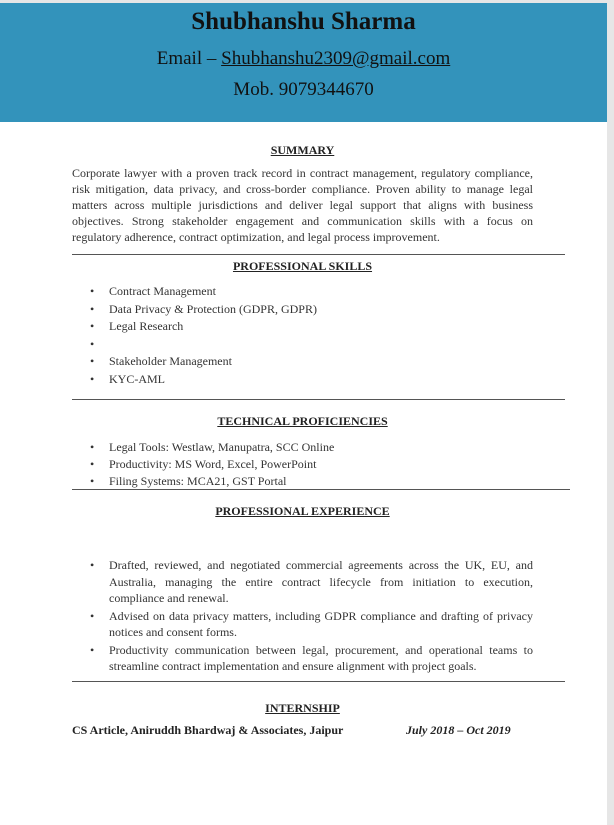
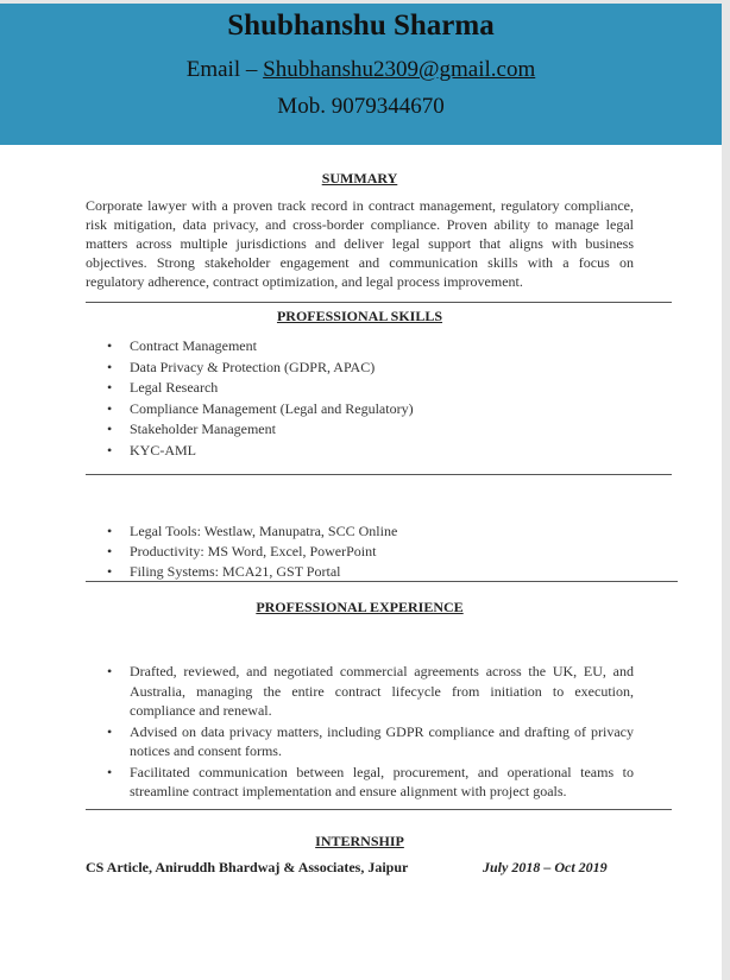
  Shubhanshu Sharma
  Email – Shubhanshu2309@gmail.com
  Mob. 9079344670
  SUMMARY
  Corporate lawyer with a proven track record in contract management, regulatory compliance, risk mitigation, data privacy, and cross-border compliance. Proven ability to manage legal matters across multiple jurisdictions and deliver legal support that aligns with business objectives. Strong stakeholder engagement and communication skills with a focus on regulatory adherence, contract optimization, and legal process improvement.
  PROFESSIONAL SKILLS
  •
  Contract Management
  •
- Data Privacy & Protection (GDPR, GDPR)
+ Data Privacy & Protection (GDPR, APAC)
  •
  Legal Research
  •
+ Compliance Management (Legal and Regulatory)
  •
  Stakeholder Management
  •
  KYC-AML
- TECHNICAL PROFICIENCIES
  •
  Legal Tools: Westlaw, Manupatra, SCC Online
  •
  Productivity: MS Word, Excel, PowerPoint
  •
  Filing Systems: MCA21, GST Portal
  PROFESSIONAL EXPERIENCE
  •
  Drafted, reviewed, and negotiated commercial agreements across the UK, EU, and Australia, managing the entire contract lifecycle from initiation to execution, compliance and renewal.
  •
  Advised on data privacy matters, including GDPR compliance and drafting of privacy notices and consent forms.
  •
- Productivity communication between legal, procurement, and operational teams to streamline contract implementation and ensure alignment with project goals.
+ Facilitated communication between legal, procurement, and operational teams to streamline contract implementation and ensure alignment with project goals.
  INTERNSHIP
  CS Article, Aniruddh Bhardwaj & Associates, Jaipur
  July 2018 – Oct 2019
